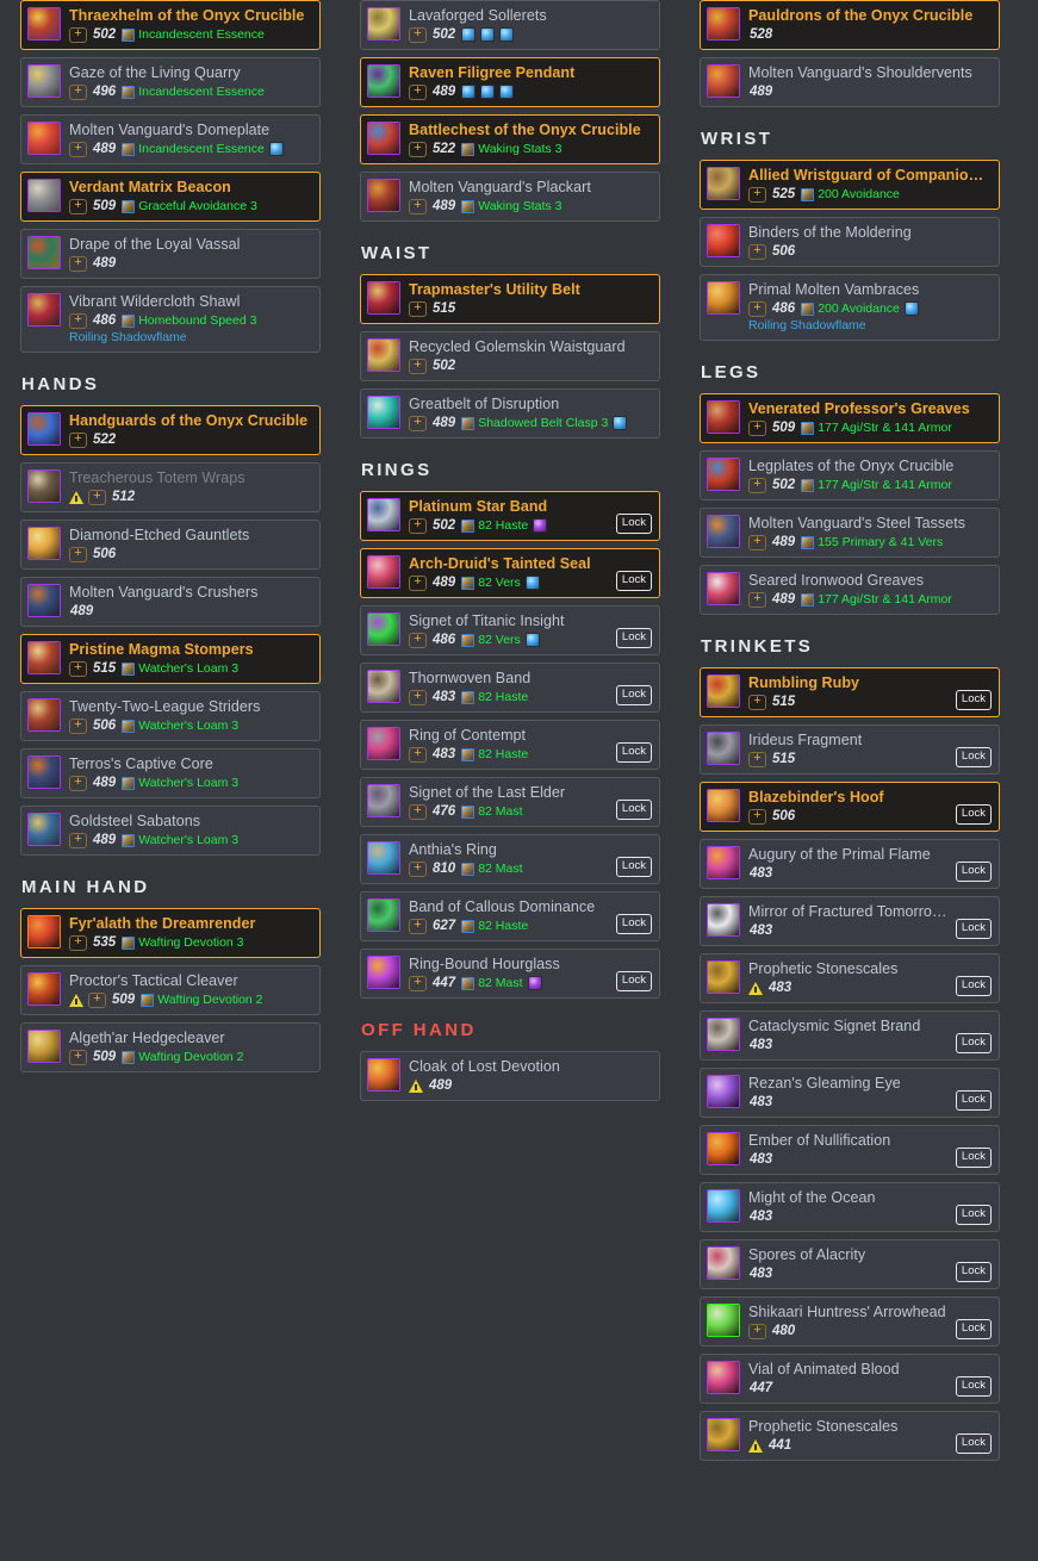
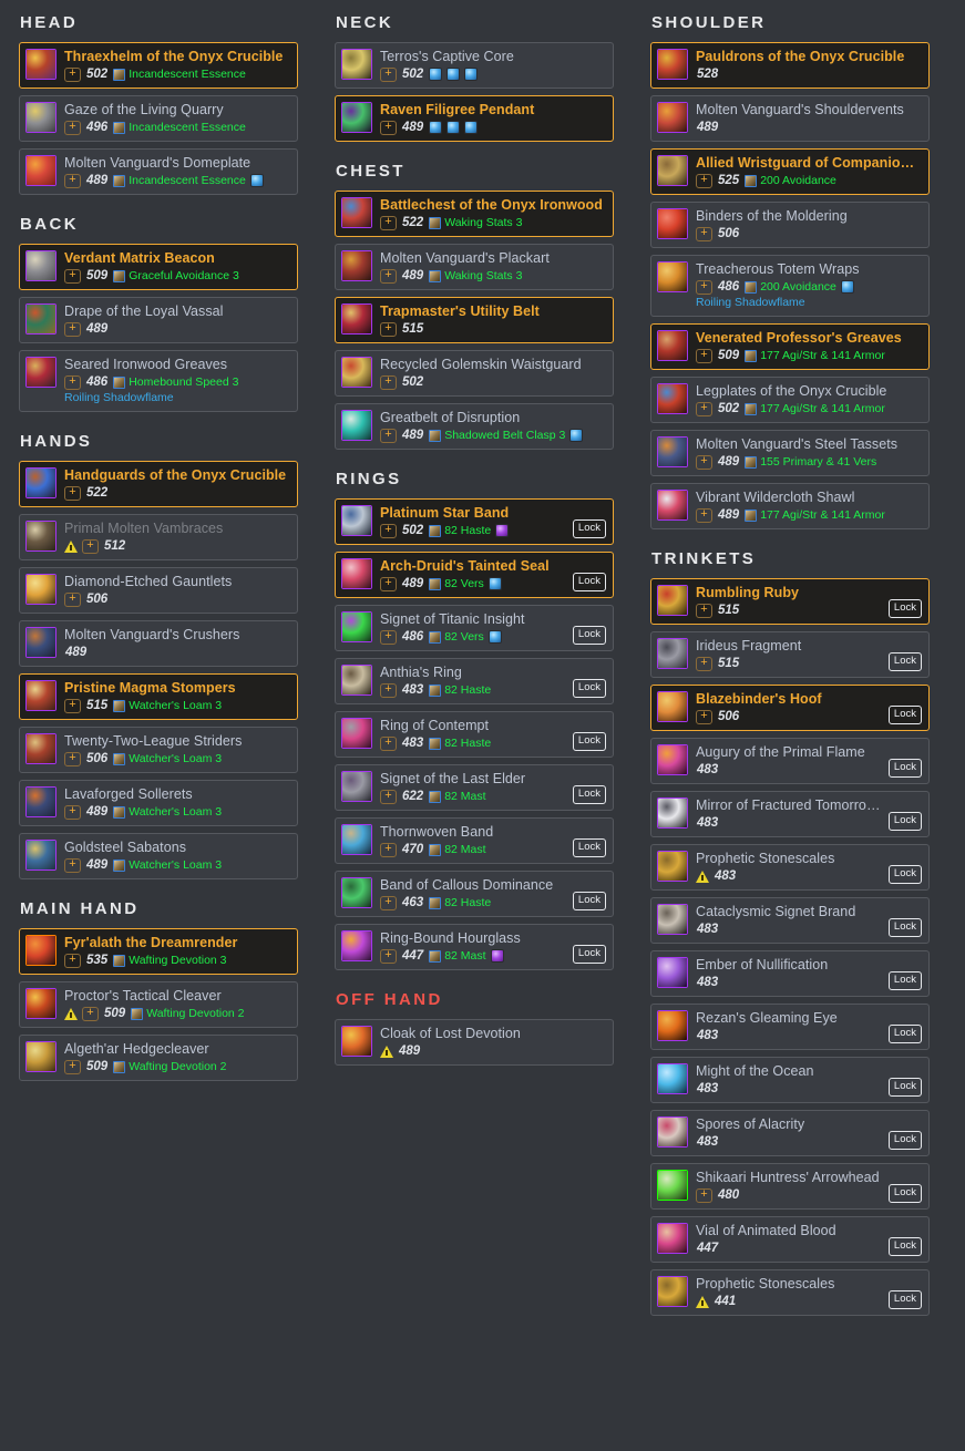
+ HEAD
  Thraexhelm of the Onyx Crucible
  +
  502
  Incandescent Essence
  Gaze of the Living Quarry
  +
  496
  Incandescent Essence
  Molten Vanguard's Domeplate
  +
  489
  Incandescent Essence
+ BACK
  Verdant Matrix Beacon
  +
  509
  Graceful Avoidance 3
  Drape of the Loyal Vassal
  +
  489
- Vibrant Wildercloth Shawl
+ Seared Ironwood Greaves
  +
  486
  Homebound Speed 3
  Roiling Shadowflame
  HANDS
  Handguards of the Onyx Crucible
  +
  522
- Treacherous Totem Wraps
+ Primal Molten Vambraces
  +
  512
  Diamond-Etched Gauntlets
  +
  506
  Molten Vanguard's Crushers
  489
  Pristine Magma Stompers
  +
  515
  Watcher's Loam 3
  Twenty-Two-League Striders
  +
  506
  Watcher's Loam 3
- Terros's Captive Core
+ Lavaforged Sollerets
  +
  489
  Watcher's Loam 3
  Goldsteel Sabatons
  +
  489
  Watcher's Loam 3
  MAIN HAND
  Fyr'alath the Dreamrender
  +
  535
  Wafting Devotion 3
  Proctor's Tactical Cleaver
  +
  509
  Wafting Devotion 2
  Algeth'ar Hedgecleaver
  +
  509
  Wafting Devotion 2
+ NECK
- Lavaforged Sollerets
+ Terros's Captive Core
  +
  502
  Raven Filigree Pendant
  +
  489
+ CHEST
- Battlechest of the Onyx Crucible
+ Battlechest of the Onyx Ironwood
  +
  522
  Waking Stats 3
  Molten Vanguard's Plackart
  +
  489
  Waking Stats 3
- WAIST
  Trapmaster's Utility Belt
  +
  515
  Recycled Golemskin Waistguard
  +
  502
  Greatbelt of Disruption
  +
  489
  Shadowed Belt Clasp 3
  RINGS
  Platinum Star Band
  +
  502
  82 Haste
  Lock
  Arch-Druid's Tainted Seal
  +
  489
  82 Vers
  Lock
  Signet of Titanic Insight
  +
  486
  82 Vers
  Lock
- Thornwoven Band
+ Anthia's Ring
  +
  483
  82 Haste
  Lock
  Ring of Contempt
  +
  483
  82 Haste
  Lock
  Signet of the Last Elder
  +
- 476
+ 622
  82 Mast
  Lock
- Anthia's Ring
+ Thornwoven Band
  +
- 810
+ 470
  82 Mast
  Lock
  Band of Callous Dominance
  +
- 627
+ 463
  82 Haste
  Lock
  Ring-Bound Hourglass
  +
  447
  82 Mast
  Lock
  OFF HAND
  Cloak of Lost Devotion
  489
+ SHOULDER
  Pauldrons of the Onyx Crucible
  528
  Molten Vanguard's Shouldervents
  489
- WRIST
  Allied Wristguard of Companionsh
  +
  525
  200 Avoidance
  Binders of the Moldering
  +
  506
- Primal Molten Vambraces
+ Treacherous Totem Wraps
  +
  486
  200 Avoidance
  Roiling Shadowflame
- LEGS
  Venerated Professor's Greaves
  +
  509
  177 Agi/Str & 141 Armor
  Legplates of the Onyx Crucible
  +
  502
  177 Agi/Str & 141 Armor
  Molten Vanguard's Steel Tassets
  +
  489
  155 Primary & 41 Vers
- Seared Ironwood Greaves
+ Vibrant Wildercloth Shawl
  +
  489
  177 Agi/Str & 141 Armor
  TRINKETS
  Rumbling Ruby
  +
  515
  Lock
  Irideus Fragment
  +
  515
  Lock
  Blazebinder's Hoof
  +
  506
  Lock
  Augury of the Primal Flame
  483
  Lock
  Mirror of Fractured Tomorrows
  483
  Lock
  Prophetic Stonescales
  483
  Lock
  Cataclysmic Signet Brand
  483
  Lock
- Rezan's Gleaming Eye
+ Ember of Nullification
  483
  Lock
- Ember of Nullification
+ Rezan's Gleaming Eye
  483
  Lock
  Might of the Ocean
  483
  Lock
  Spores of Alacrity
  483
  Lock
  Shikaari Huntress' Arrowhead
  +
  480
  Lock
  Vial of Animated Blood
  447
  Lock
  Prophetic Stonescales
  441
  Lock
